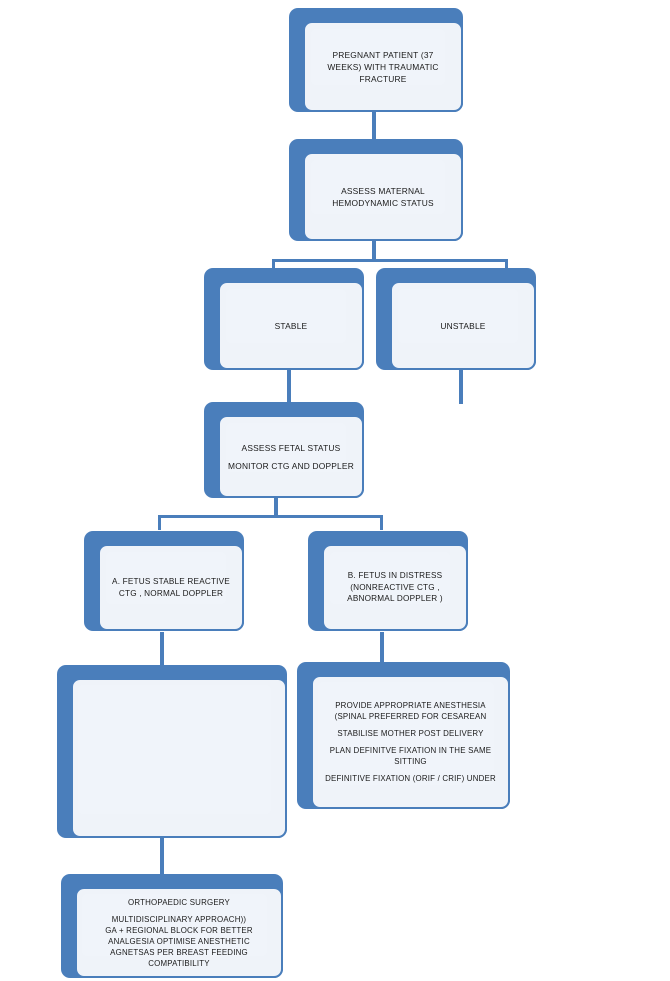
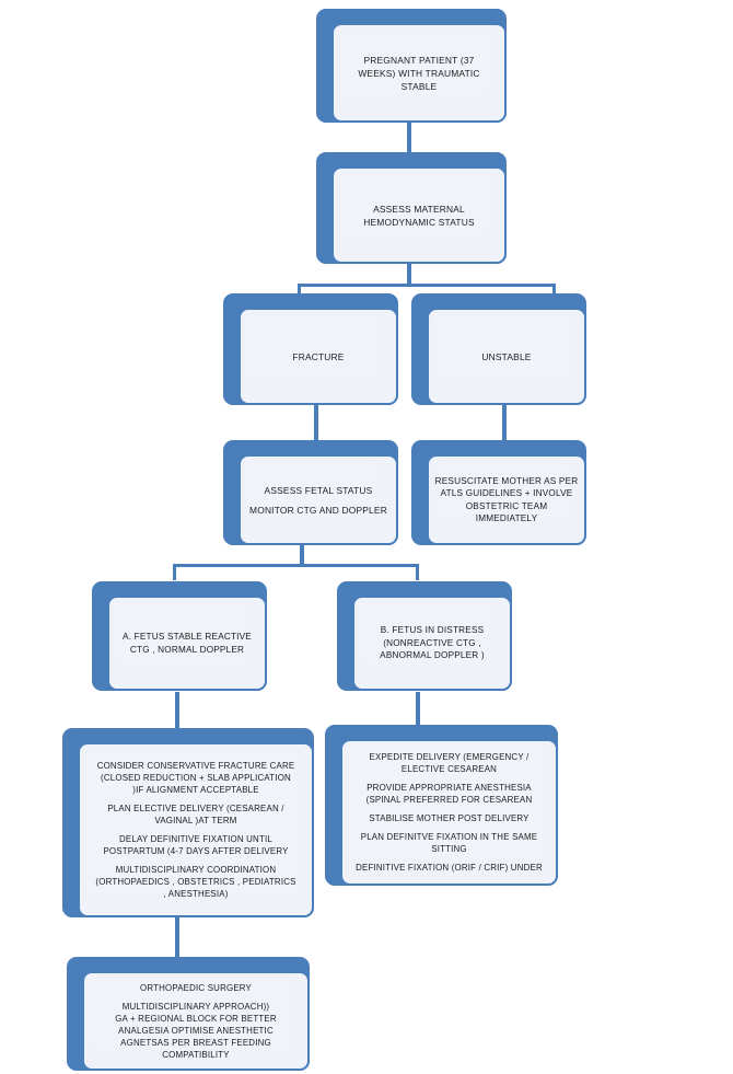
  PREGNANT PATIENT (37
  WEEKS) WITH TRAUMATIC
- FRACTURE
+ STABLE
  ASSESS MATERNAL
  HEMODYNAMIC STATUS
- STABLE
+ FRACTURE
  UNSTABLE
  ASSESS FETAL STATUS
  MONITOR CTG AND DOPPLER
+ RESUSCITATE MOTHER AS PER
+ ATLS GUIDELINES + INVOLVE
+ OBSTETRIC TEAM
+ IMMEDIATELY
  A. FETUS STABLE REACTIVE
  CTG , NORMAL DOPPLER
  B. FETUS IN DISTRESS
  (NONREACTIVE CTG ,
  ABNORMAL DOPPLER )
+ CONSIDER CONSERVATIVE FRACTURE CARE
+ (CLOSED REDUCTION + SLAB APPLICATION
+ )IF ALIGNMENT ACCEPTABLE
+ PLAN ELECTIVE DELIVERY (CESAREAN /
+ VAGINAL )AT TERM
+ DELAY DEFINITIVE FIXATION UNTIL
+ POSTPARTUM (4-7 DAYS AFTER DELIVERY
+ MULTIDISCIPLINARY COORDINATION
+ (ORTHOPAEDICS , OBSTETRICS , PEDIATRICS
+ , ANESTHESIA)
+ EXPEDITE DELIVERY (EMERGENCY /
+ ELECTIVE CESAREAN
  PROVIDE APPROPRIATE ANESTHESIA
  (SPINAL PREFERRED FOR CESAREAN
  STABILISE MOTHER POST DELIVERY
  PLAN DEFINITVE FIXATION IN THE SAME
  SITTING
  DEFINITIVE FIXATION (ORIF / CRIF) UNDER
  ORTHOPAEDIC SURGERY
  MULTIDISCIPLINARY APPROACH))
  GA + REGIONAL BLOCK FOR BETTER
  ANALGESIA OPTIMISE ANESTHETIC
  AGNETSAS PER BREAST FEEDING
  COMPATIBILITY
